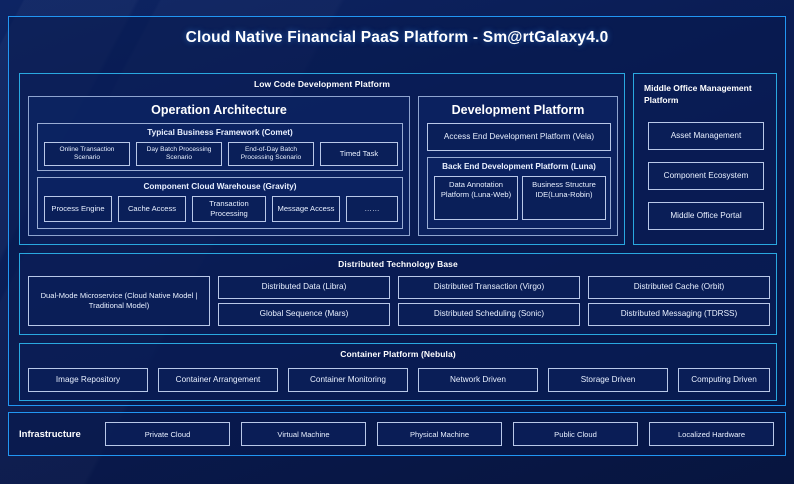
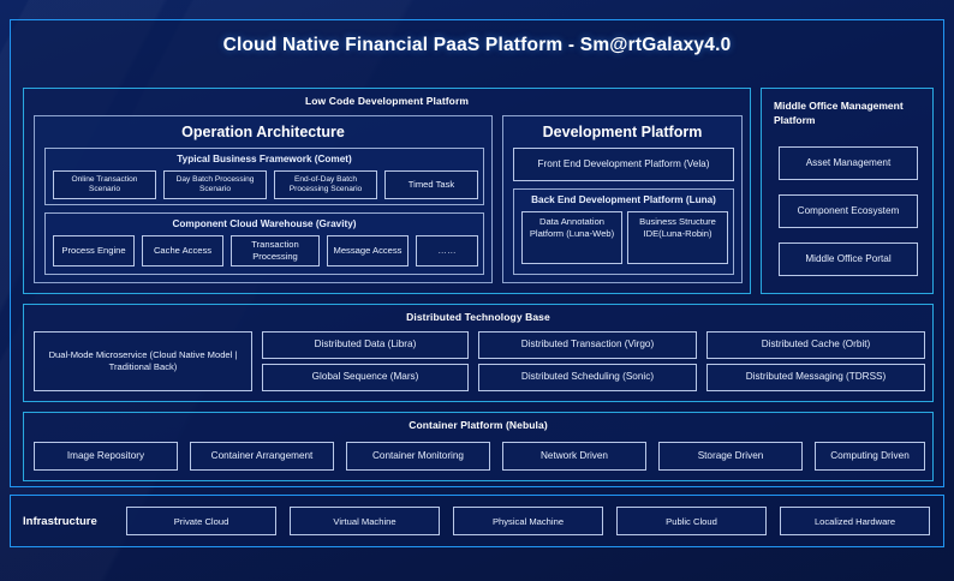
  Cloud Native Financial PaaS Platform - Sm@rtGalaxy4.0
  Low Code Development Platform
  Operation Architecture
  Typical Business Framework (Comet)
  Timed Task
  Component Cloud Warehouse (Gravity)
  Process Engine
  Cache Access
  Transaction Processing
  Message Access
  ……
  Development Platform
- Access End Development Platform (Vela)
+ Front End Development Platform (Vela)
  Back End Development Platform (Luna)
  Data Annotation Platform (Luna-Web)
  Business Structure IDE(Luna-Robin)
  Middle Office Management Platform
  Asset Management
  Component Ecosystem
  Middle Office Portal
  Distributed Technology Base
- Dual-Mode Microservice (Cloud Native Model | Traditional Model)
+ Dual-Mode Microservice (Cloud Native Model | Traditional Back)
  Distributed Data (Libra)
  Global Sequence (Mars)
  Distributed Transaction (Virgo)
  Distributed Scheduling (Sonic)
  Distributed Cache (Orbit)
  Distributed Messaging (TDRSS)
  Container Platform (Nebula)
  Image Repository
  Container Arrangement
  Container Monitoring
  Network Driven
  Storage Driven
  Computing Driven
  Infrastructure
  Private Cloud
  Virtual Machine
  Physical Machine
  Public Cloud
  Localized Hardware
